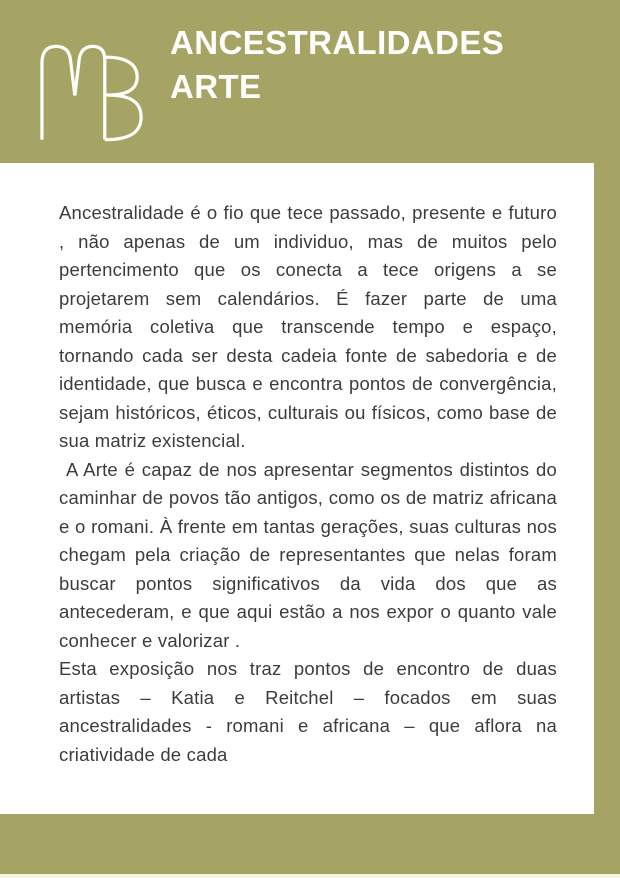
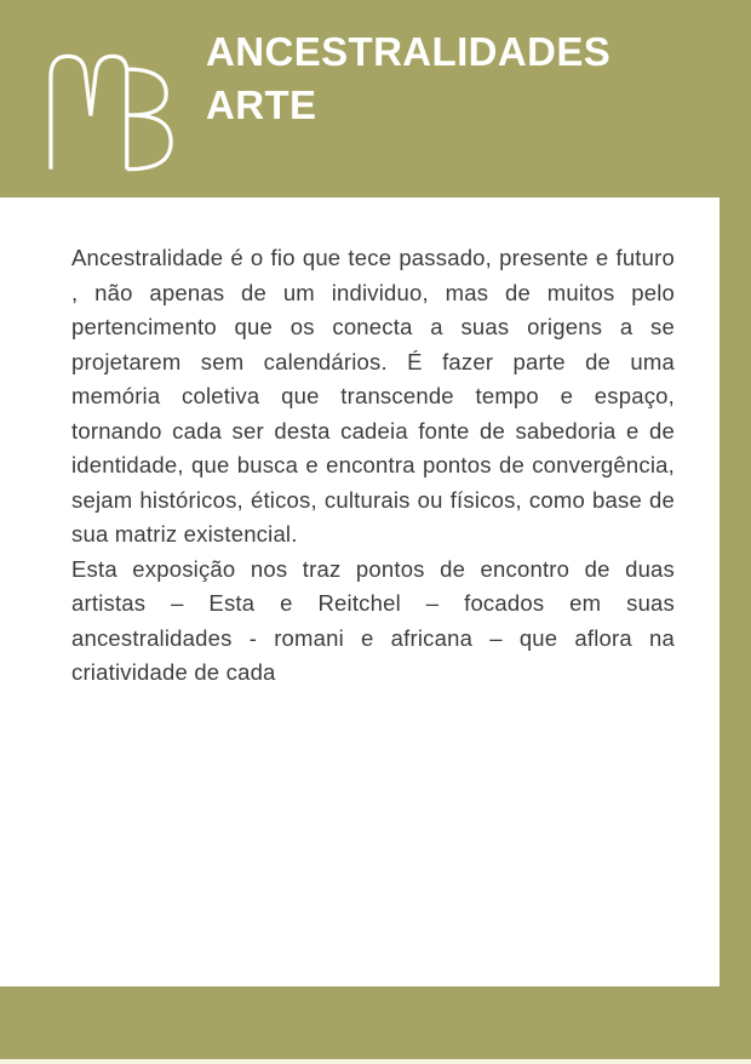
  ANCESTRALIDADES
  ARTE
- Ancestralidade é o fio que tece passado, presente e futuro , não apenas de um individuo, mas de muitos pelo pertencimento que os conecta a tece origens a se projetarem sem calendários. É fazer parte de uma memória coletiva que transcende tempo e espaço, tornando cada ser desta cadeia fonte de sabedoria e de identidade, que busca e encontra pontos de convergência, sejam históricos, éticos, culturais ou físicos, como base de sua matriz existencial.
+ Ancestralidade é o fio que tece passado, presente e futuro , não apenas de um individuo, mas de muitos pelo pertencimento que os conecta a suas origens a se projetarem sem calendários. É fazer parte de uma memória coletiva que transcende tempo e espaço, tornando cada ser desta cadeia fonte de sabedoria e de identidade, que busca e encontra pontos de convergência, sejam históricos, éticos, culturais ou físicos, como base de sua matriz existencial.
- A Arte é capaz de nos apresentar segmentos distintos do caminhar de povos tão antigos, como os de matriz africana e o romani. À frente em tantas gerações, suas culturas nos chegam pela criação de representantes que nelas foram buscar pontos significativos da vida dos que as antecederam, e que aqui estão a nos expor o quanto vale conhecer e valorizar .
- Esta exposição nos traz pontos de encontro de duas artistas – Katia e Reitchel – focados em suas ancestralidades - romani e africana – que aflora na criatividade de cada
+ Esta exposição nos traz pontos de encontro de duas artistas – Esta e Reitchel – focados em suas ancestralidades - romani e africana – que aflora na criatividade de cada
